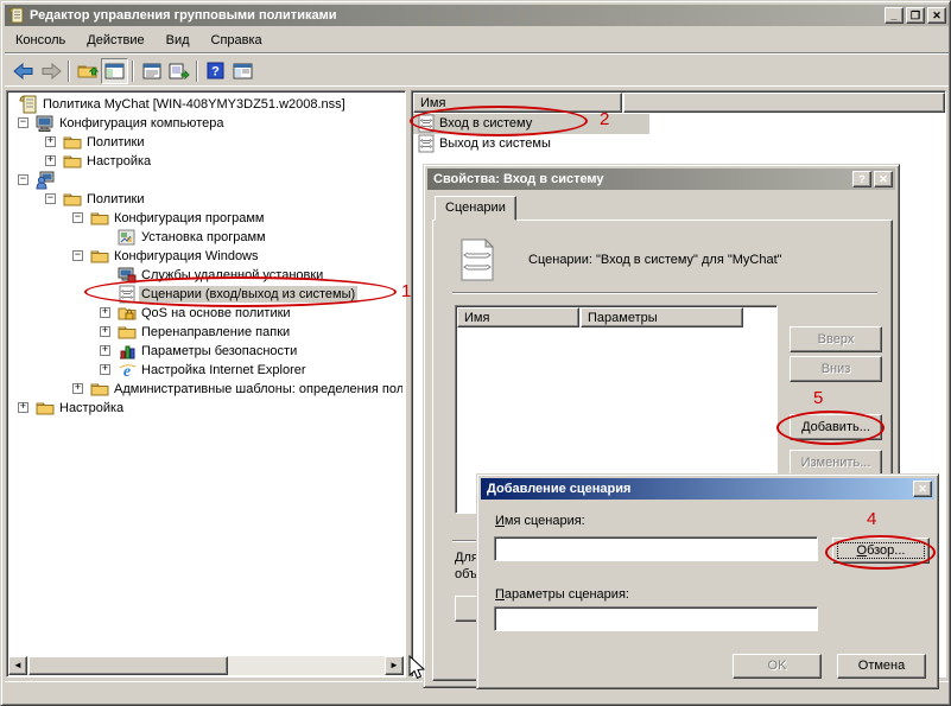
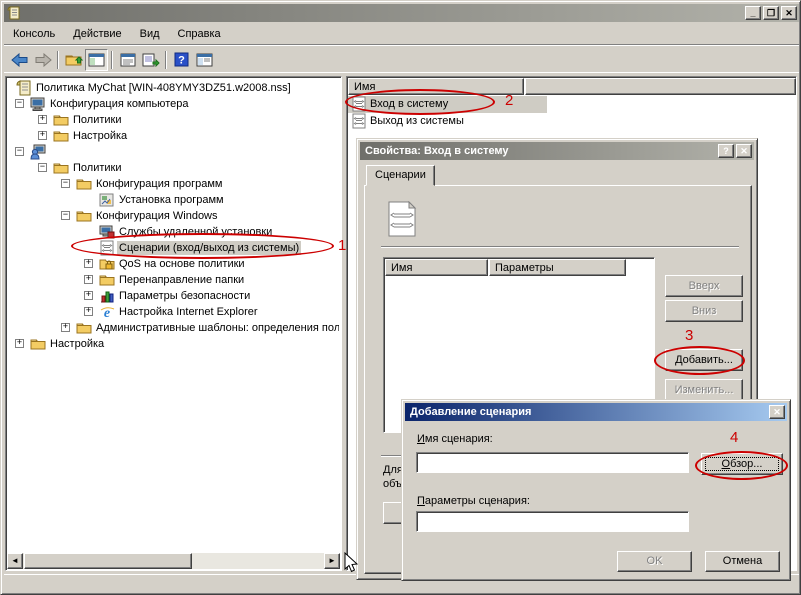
- Редактор управления групповыми политиками
  _
  ❐
  ✕
  Консоль
  Действие
  Вид
  Справка
  ?
  Политика MyChat [WIN-408YMY3DZ51.w2008.nss]
  −
  Конфигурация компьютера
  +
  Политики
  +
  Настройка
  −
  −
  Политики
  −
  Конфигурация программ
  Установка программ
  −
  Конфигурация Windows
  Службы удаленной установки
  Сценарии (вход/выход из системы)
  +
  QoS на основе политики
  +
  Перенаправление папки
  +
  Параметры безопасности
  +
  e
  Настройка Internet Explorer
  +
  Административные шаблоны: определения пол
  +
  Настройка
  ◄
  ►
  Имя
  Вход в систему
  Выход из системы
  Свойства: Вход в систему
  ?
  ✕
  Сценарии
- Сценарии: "Вход в систему" для "MyChat"
  Имя
  Параметры
  Вверх
  Вниз
  Добавить...
  Изменить...
  Добавление сценария
  ✕
  Имя сценария:
  Обзор...
  Параметры сценария:
  OK
  Отмена
  1
  2
- 5
+ 3
  4
